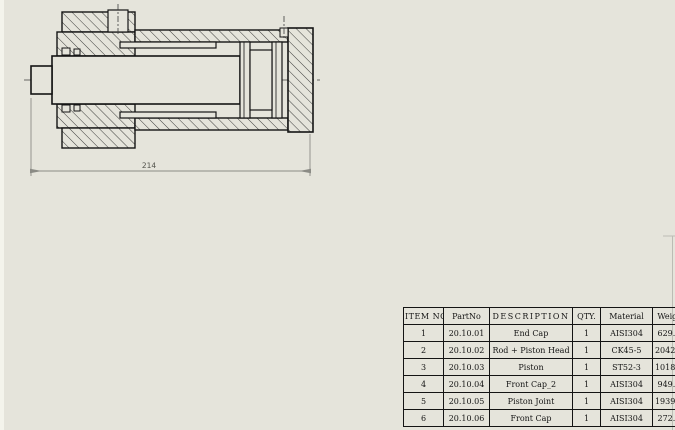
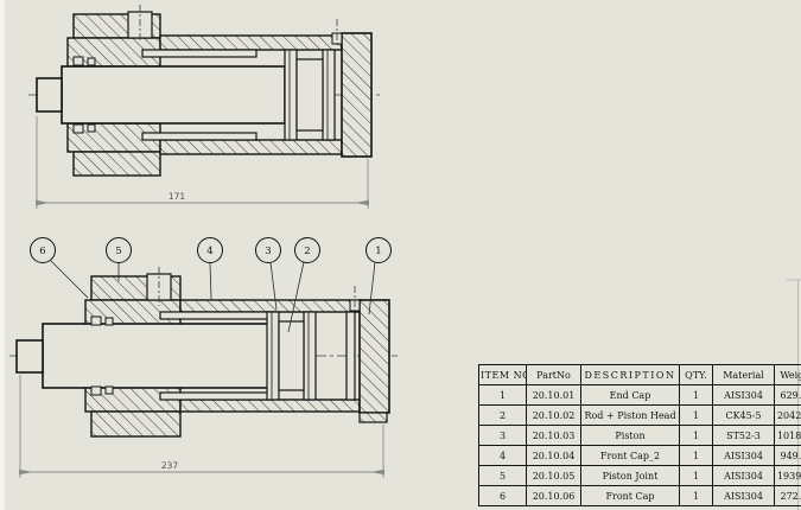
- 214
+ 171
+ 6
+ 5
+ 4
+ 3
+ 2
+ 1
+ 237
  ITEM NO	PartNo	DESCRIPTION	QTY.	Material	Wei
  1	20.10.01	End Cap	1	AISI304	629.
  2	20.10.02	Rod + Piston Head	1	CK45-5	2042
  3	20.10.03	Piston	1	ST52-3	1018
  4	20.10.04	Front Cap_2	1	AISI304	949.
  5	20.10.05	Piston Joint	1	AISI304	1939
  6	20.10.06	Front Cap	1	AISI304	272.
